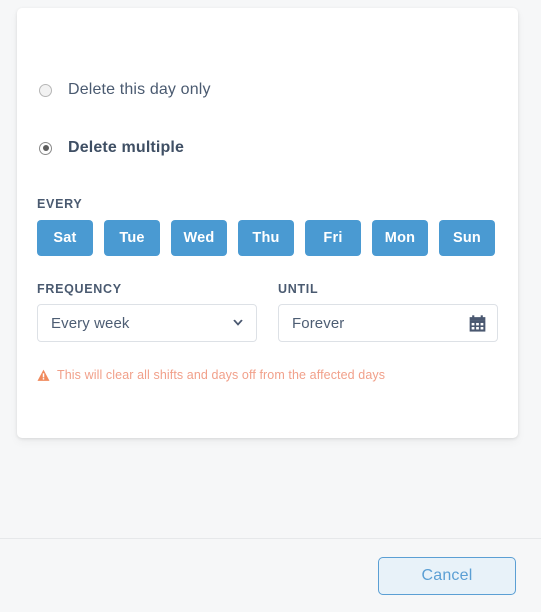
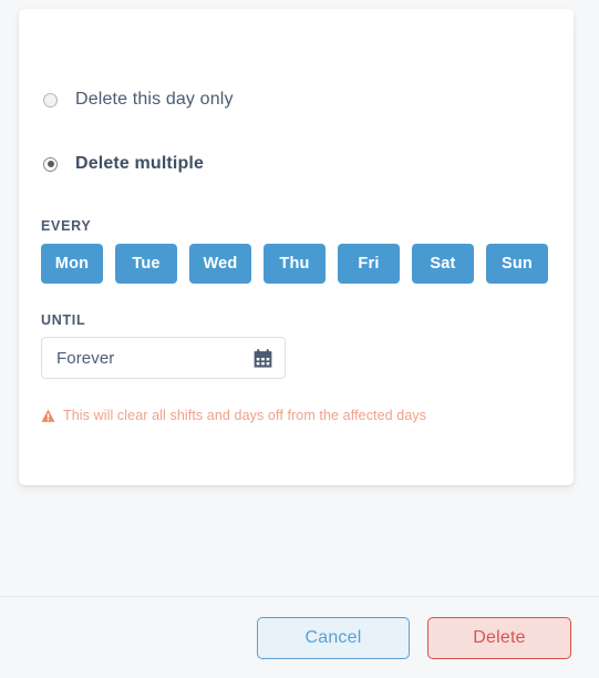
  Delete this day only
  Delete multiple
  EVERY
- Sat
+ Mon
  Tue
  Wed
  Thu
  Fri
- Mon
+ Sat
  Sun
- FREQUENCY
- Every week
  UNTIL
  Forever
  This will clear all shifts and days off from the affected days
  Cancel
+ Delete
